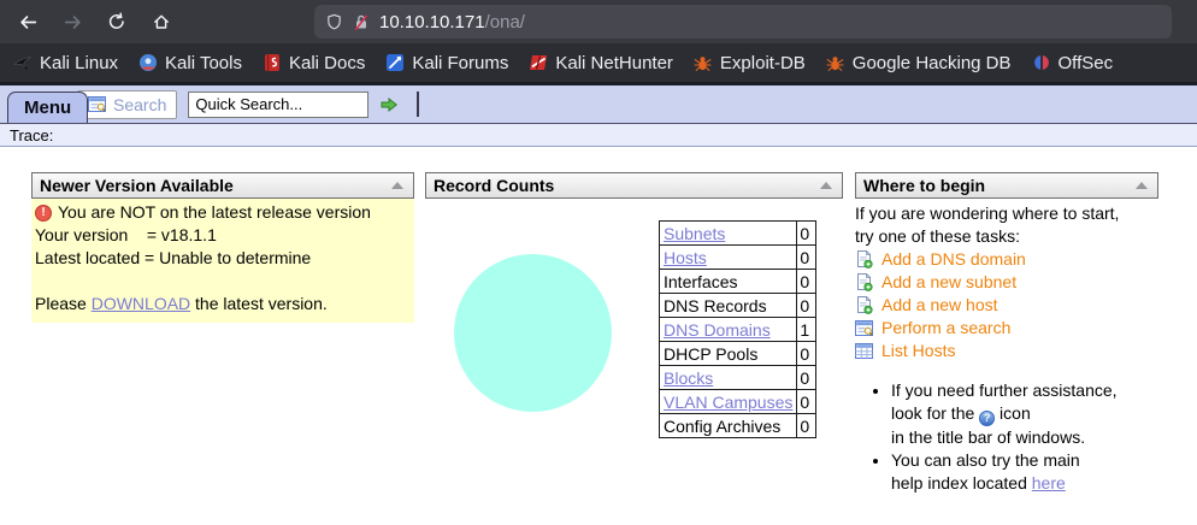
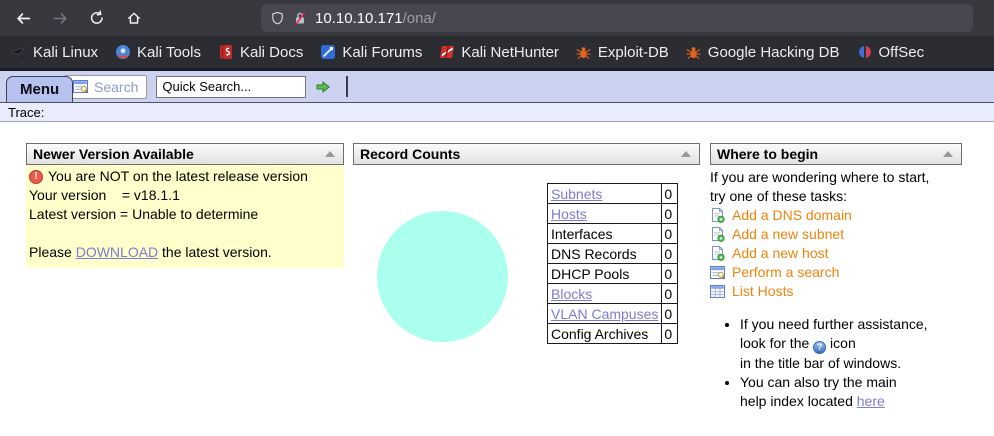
  10.10.10.171/ona/
  Kali Linux
  Kali Tools
  Kali Docs
  Kali Forums
  Kali NetHunter
  Exploit-DB
  Google Hacking DB
  OffSec
  Menu
  Search
  Quick Search...
  Trace:
  Newer Version Available
  !
  You are NOT on the latest release version
  Your version = v18.1.1
- Latest located = Unable to determine
+ Latest version = Unable to determine
  Please DOWNLOAD the latest version.
  Record Counts
  Subnets	0
  Hosts	0
  Interfaces	0
  DNS Records	0
- DNS Domains	1
  DHCP Pools	0
  Blocks	0
  VLAN Campuses	0
  Config Archives	0
  Where to begin
  If you are wondering where to start,
  try one of these tasks:
  Add a DNS domain
  Add a new subnet
  Add a new host
  Perform a search
  List Hosts
  If you need further assistance,
  look for the ? icon
  in the title bar of windows.
  You can also try the main
  help index located here
